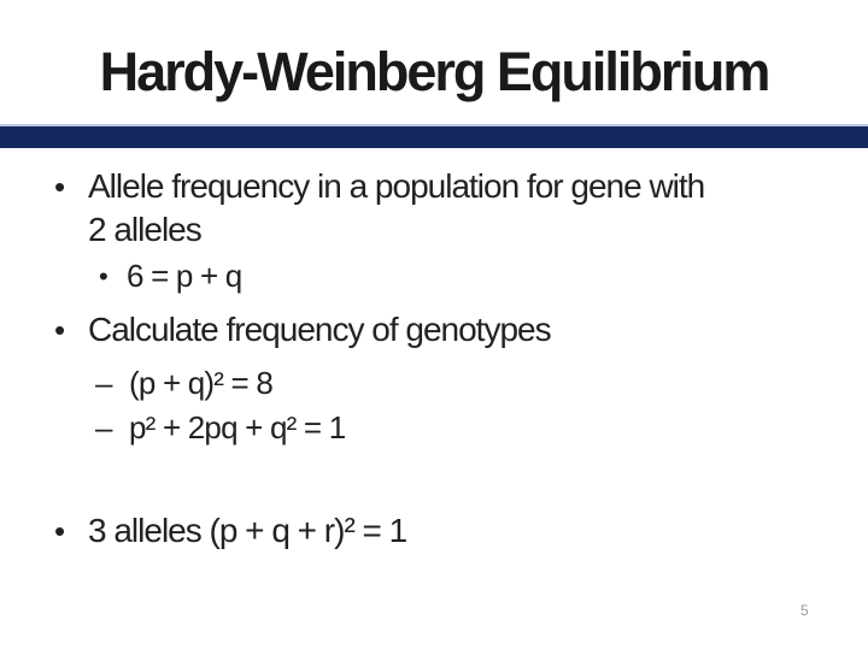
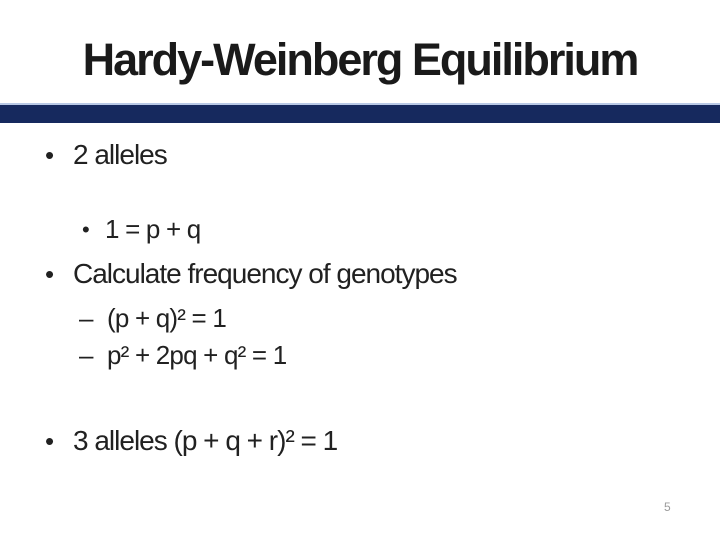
  Hardy-Weinberg Equilibrium
  •
- Allele frequency in a population for gene with
  2 alleles
  •
- 6 = p + q
+ 1 = p + q
  •
  Calculate frequency of genotypes
  –
- (p + q)² = 8
+ (p + q)² = 1
  –
  p² + 2pq + q² = 1
  •
  3 alleles (p + q + r)² = 1
  5
